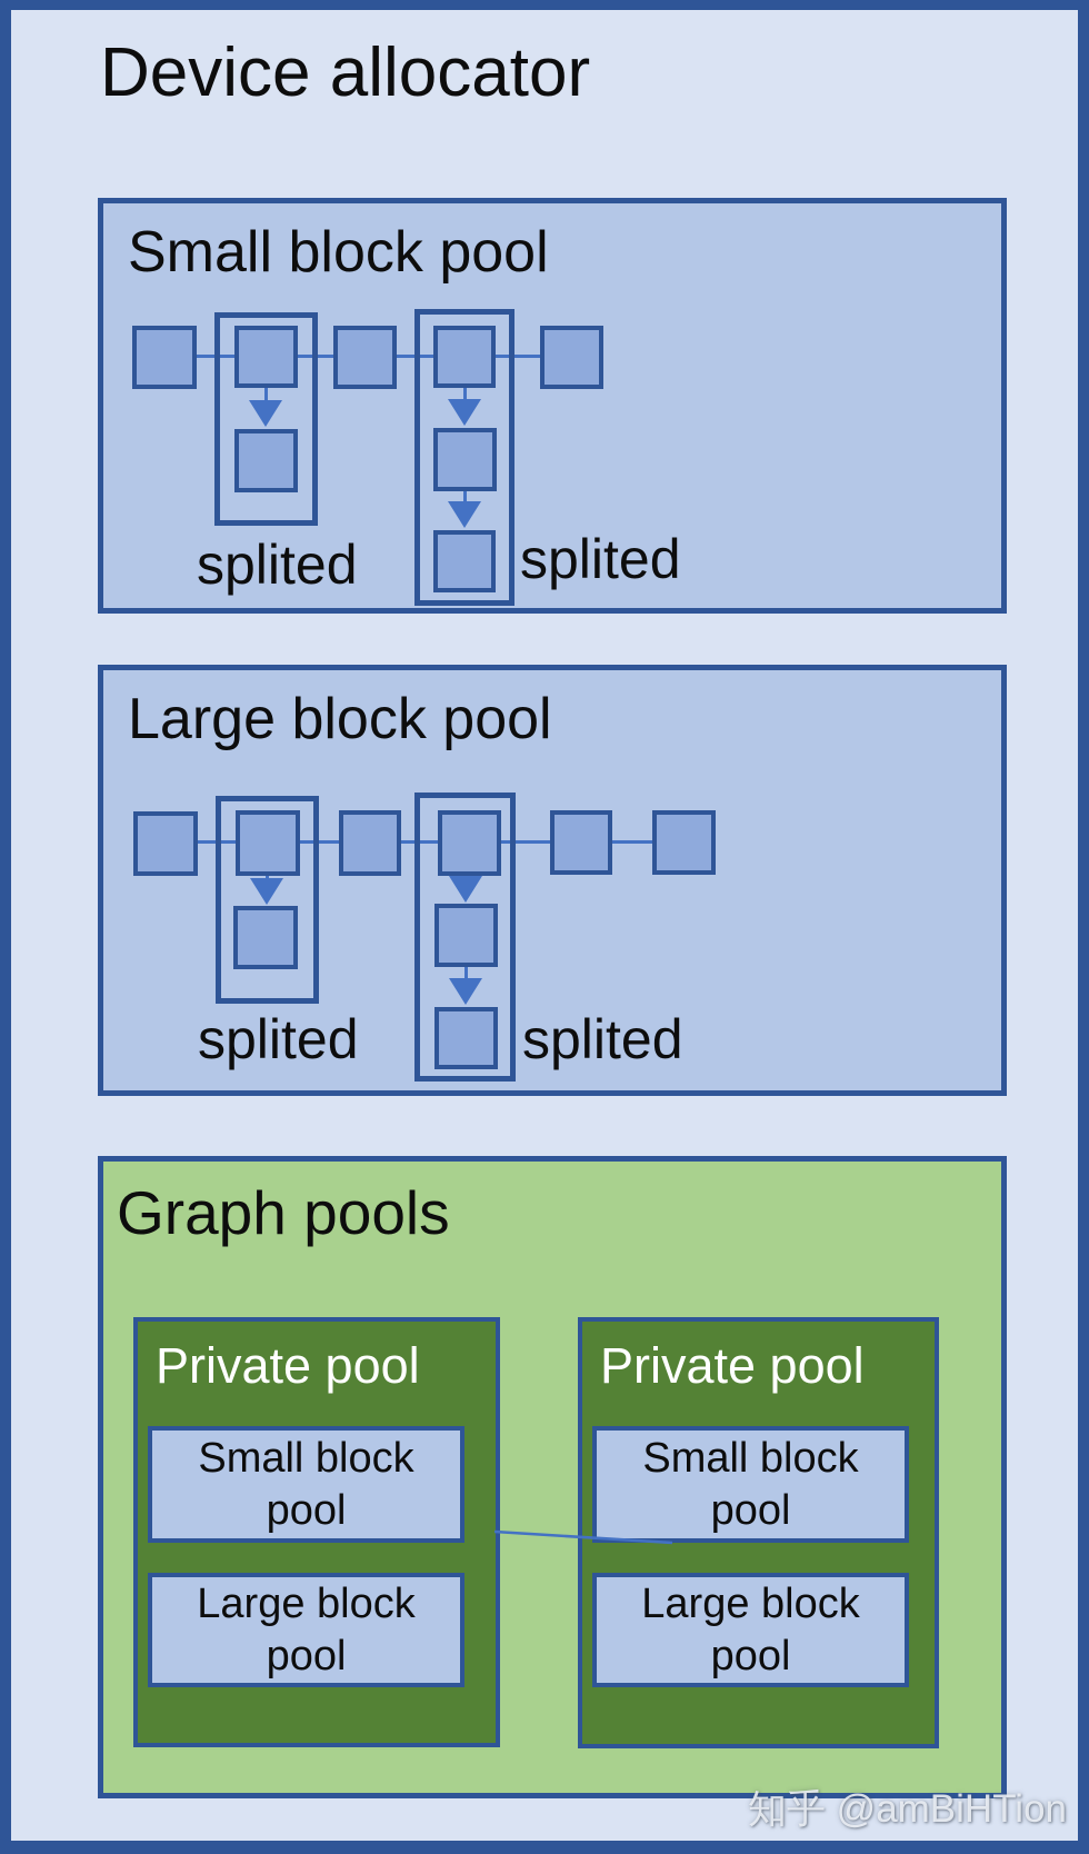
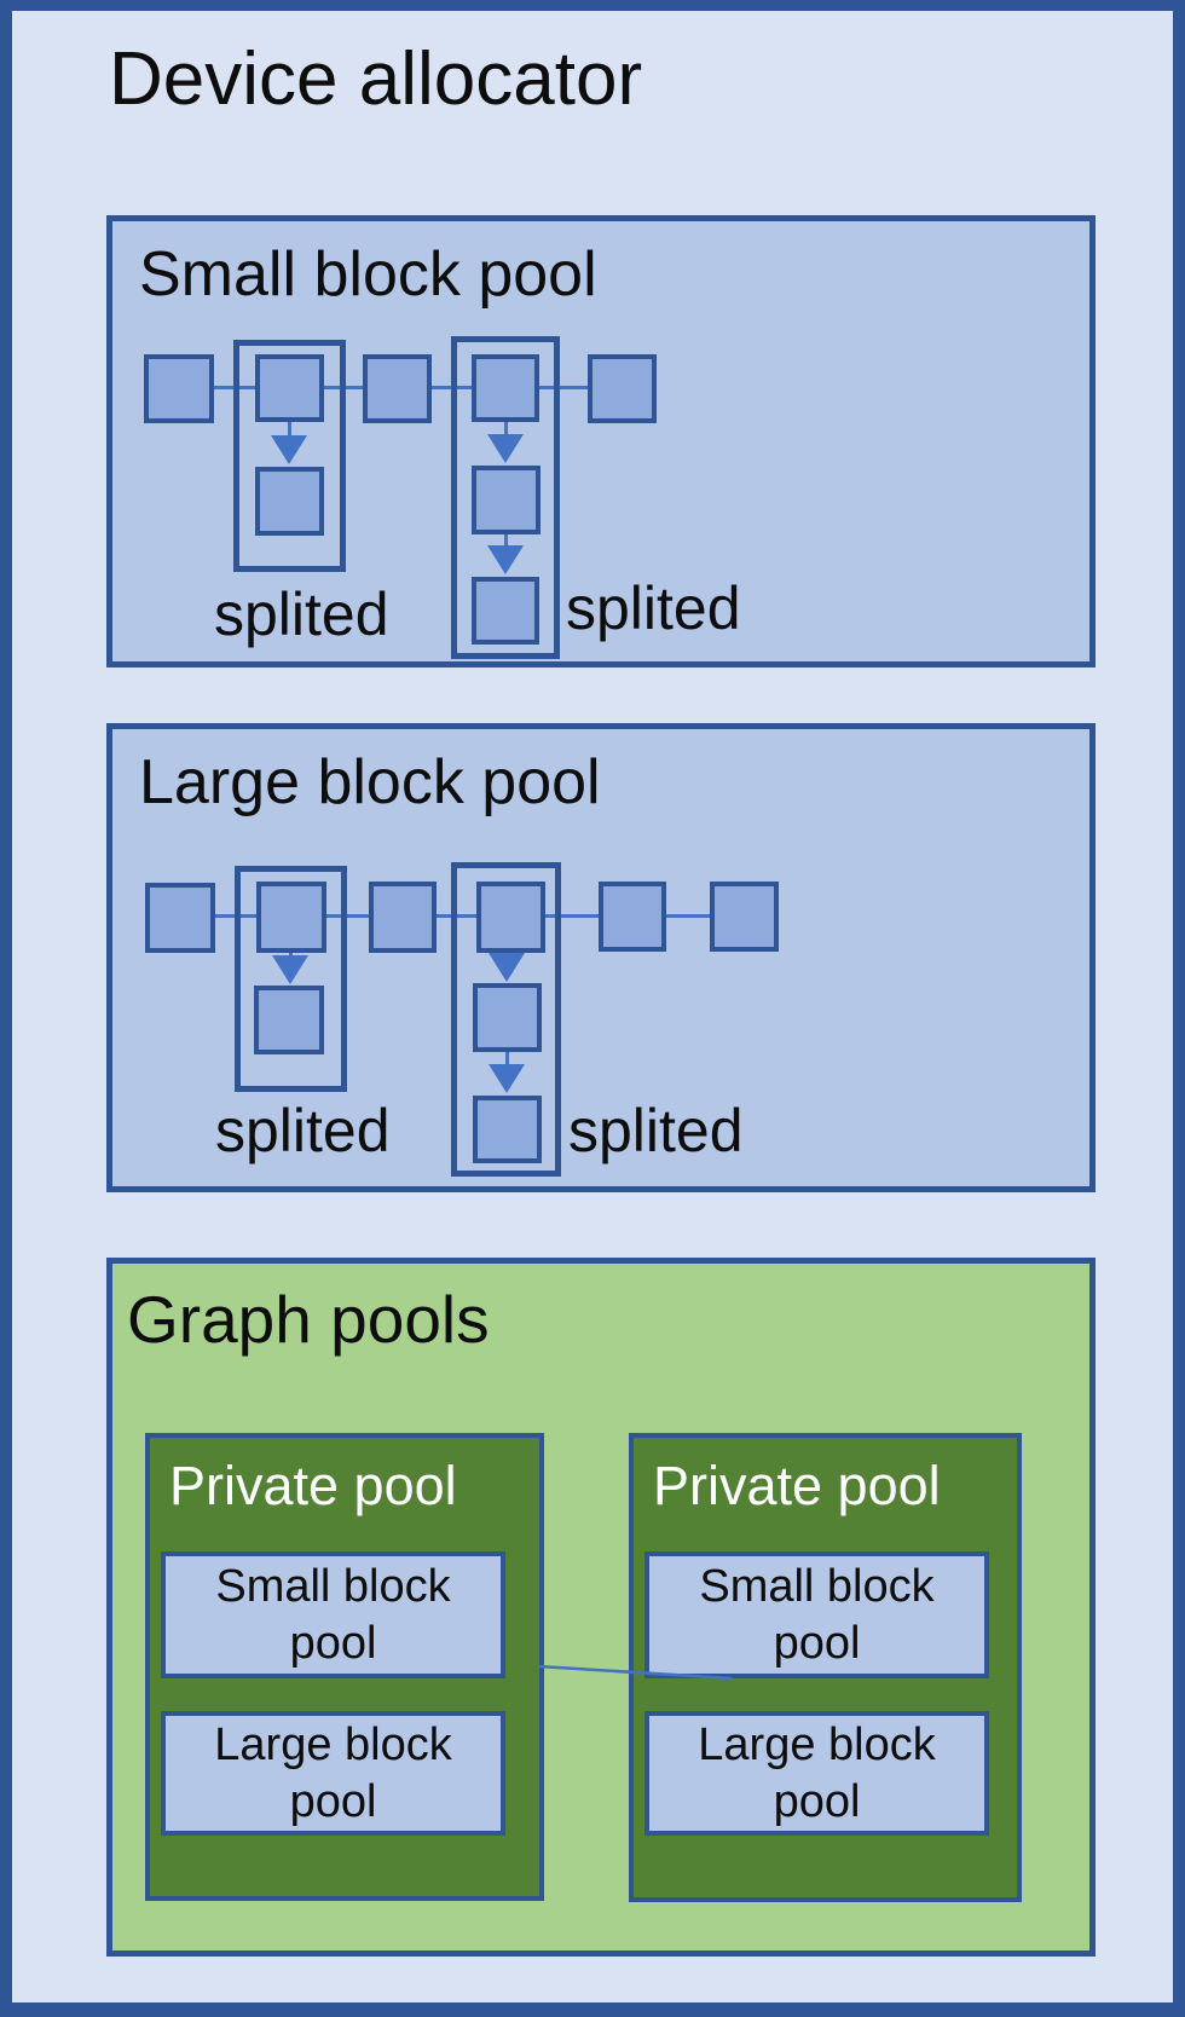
  Device allocator
  Small block pool
  splited
  splited
  Large block pool
  splited
  splited
  Graph pools
  Private pool
  Small block pool
  Large block pool
  Private pool
  Small block pool
  Large block pool
- 知乎 @amBiHTion
